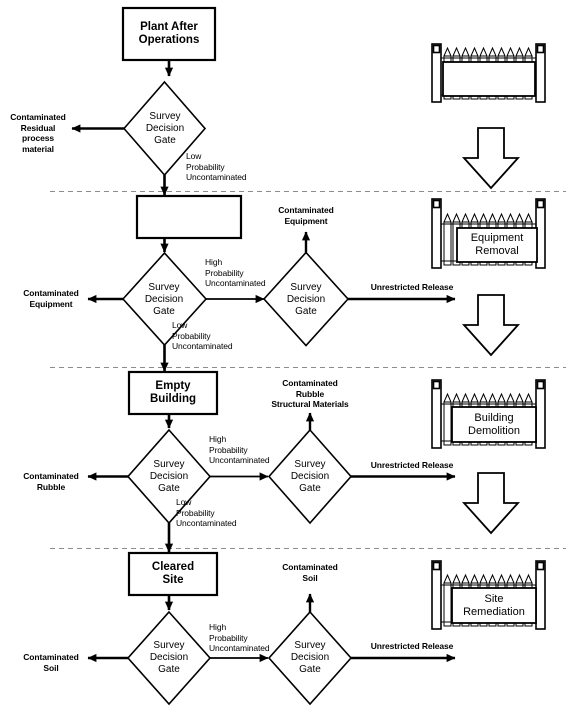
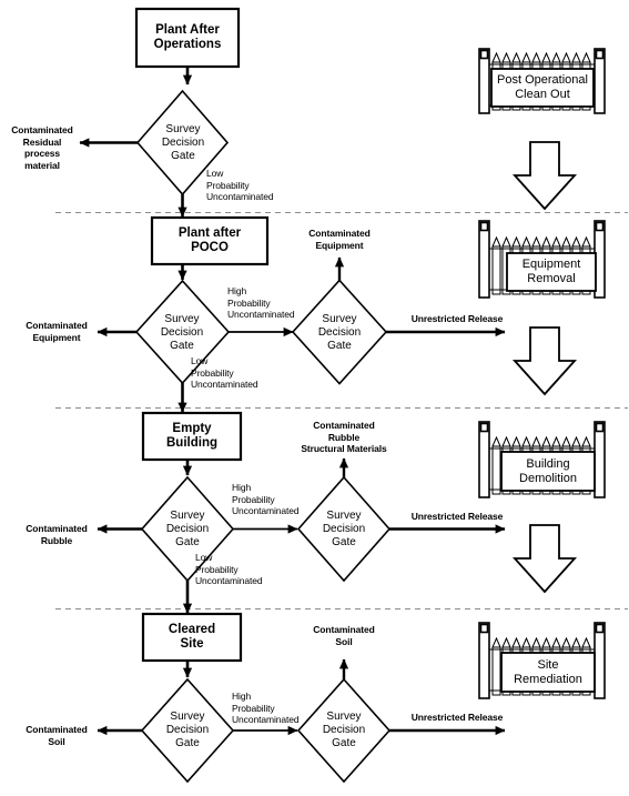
  Plant After
  Operations
  Survey
  Decision
  Gate
  Contaminated
  Residual process
  material
  Low
  Probability
  Uncontaminated
+ Post Operational
+ Clean Out
+ Plant after
+ POCO
  Survey
  Decision
  Gate
  Survey
  Decision
  Gate
  Contaminated
  Equipment
  Contaminated
  Equipment
  High
  Probability
  Uncontaminated
  Low
  Probability
  Uncontaminated
  Unrestricted Release
  Equipment
  Removal
  Empty
  Building
  Survey
  Decision
  Gate
  Survey
  Decision
  Gate
  Contaminated
  Rubble
  Contaminated
  Rubble
  Structural Materials
  High
  Probability
  Uncontaminated
  Low
  Probability
  Uncontaminated
  Unrestricted Release
  Building
  Demolition
  Cleared
  Site
  Survey
  Decision
  Gate
  Survey
  Decision
  Gate
  Contaminated
  Soil
  Contaminated
  Soil
  High
  Probability
  Uncontaminated
  Unrestricted Release
  Site
  Remediation
